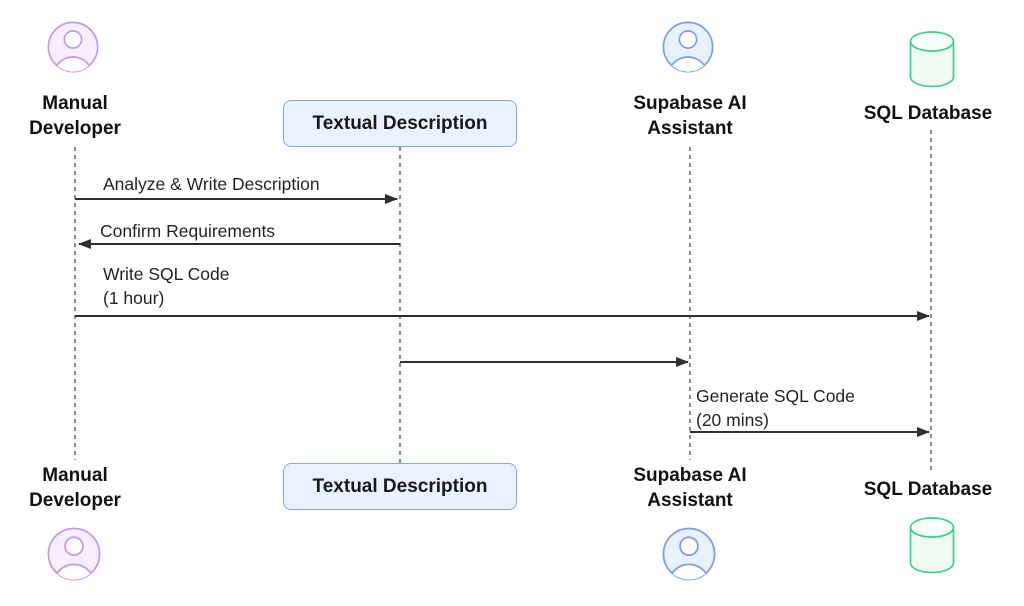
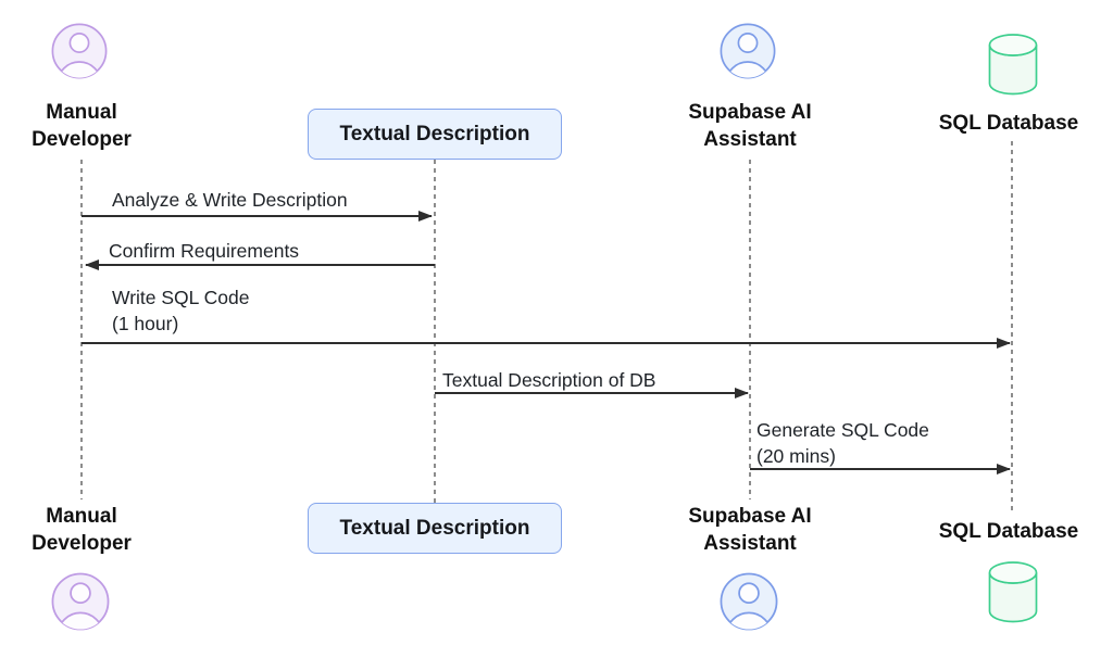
  Manual
  Developer
  Textual Description
  Supabase AI
  Assistant
  SQL Database
  Analyze & Write Description
  Confirm Requirements
  Write SQL Code
  (1 hour)
+ Textual Description of DB
  Generate SQL Code
  (20 mins)
  Manual
  Developer
  Textual Description
  Supabase AI
  Assistant
  SQL Database
